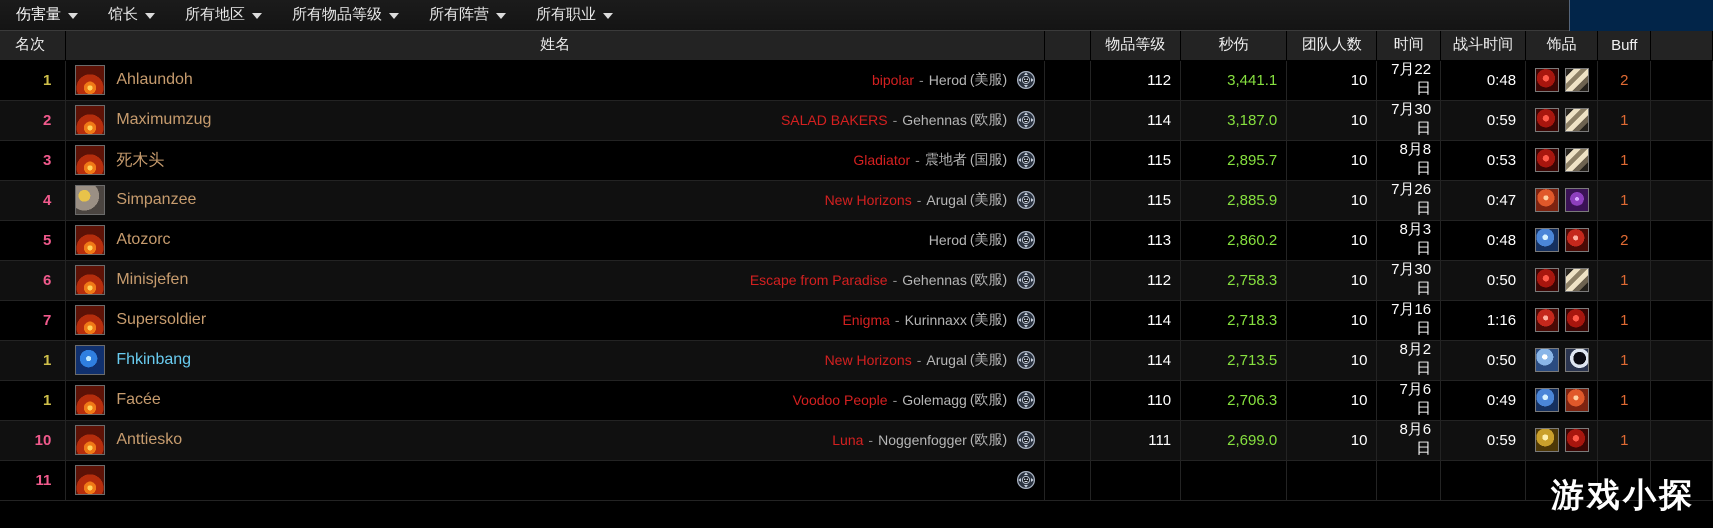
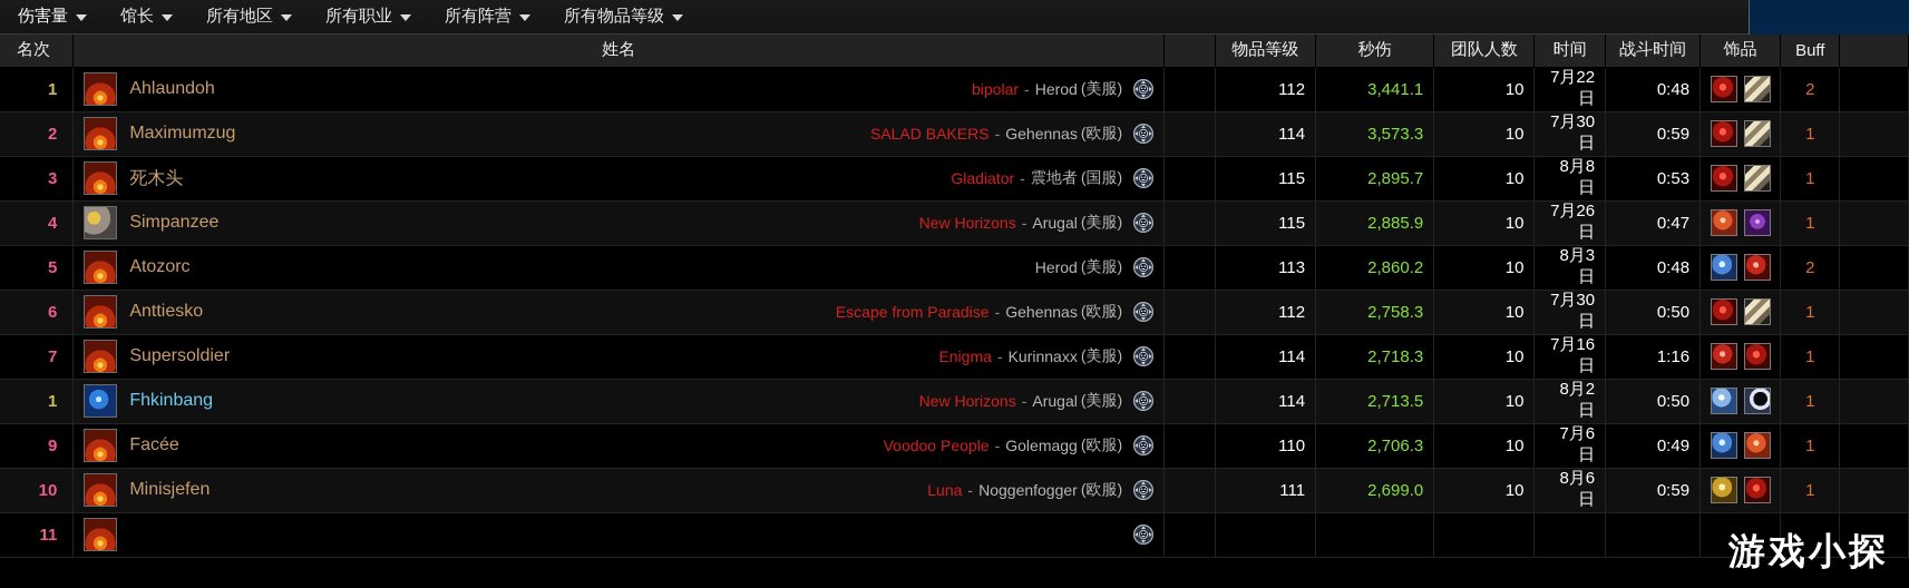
  伤害量
  馆长
  所有地区
- 所有物品等级
+ 所有职业
  所有阵营
- 所有职业
+ 所有物品等级
  名次	姓名		物品等级	秒伤	团队人数	时间	战斗时间	饰品	Buff
  1	Ahlaundoh bipolar - Herod (美服)		112	3,441.1	10	7月22日	0:48		2
- 2	Maximumzug SALAD BAKERS - Gehennas (欧服)		114	3,187.0	10	7月30日	0:59		1
+ 2	Maximumzug SALAD BAKERS - Gehennas (欧服)		114	3,573.3	10	7月30日	0:59		1
  3	死木头 Gladiator - 震地者 (国服)		115	2,895.7	10	8月8日	0:53		1
  4	Simpanzee New Horizons - Arugal (美服)		115	2,885.9	10	7月26日	0:47		1
  5	Atozorc Herod (美服)		113	2,860.2	10	8月3日	0:48		2
- 6	Minisjefen Escape from Paradise - Gehennas (欧服)		112	2,758.3	10	7月30日	0:50		1
+ 6	Anttiesko Escape from Paradise - Gehennas (欧服)		112	2,758.3	10	7月30日	0:50		1
  7	Supersoldier Enigma - Kurinnaxx (美服)		114	2,718.3	10	7月16日	1:16		1
  1	Fhkinbang New Horizons - Arugal (美服)		114	2,713.5	10	8月2日	0:50		1
- 1	Facée Voodoo People - Golemagg (欧服)		110	2,706.3	10	7月6日	0:49		1
+ 9	Facée Voodoo People - Golemagg (欧服)		110	2,706.3	10	7月6日	0:49		1
- 10	Anttiesko Luna - Noggenfogger (欧服)		111	2,699.0	10	8月6日	0:59		1
+ 10	Minisjefen Luna - Noggenfogger (欧服)		111	2,699.0	10	8月6日	0:59		1
  11
  游戏小探
